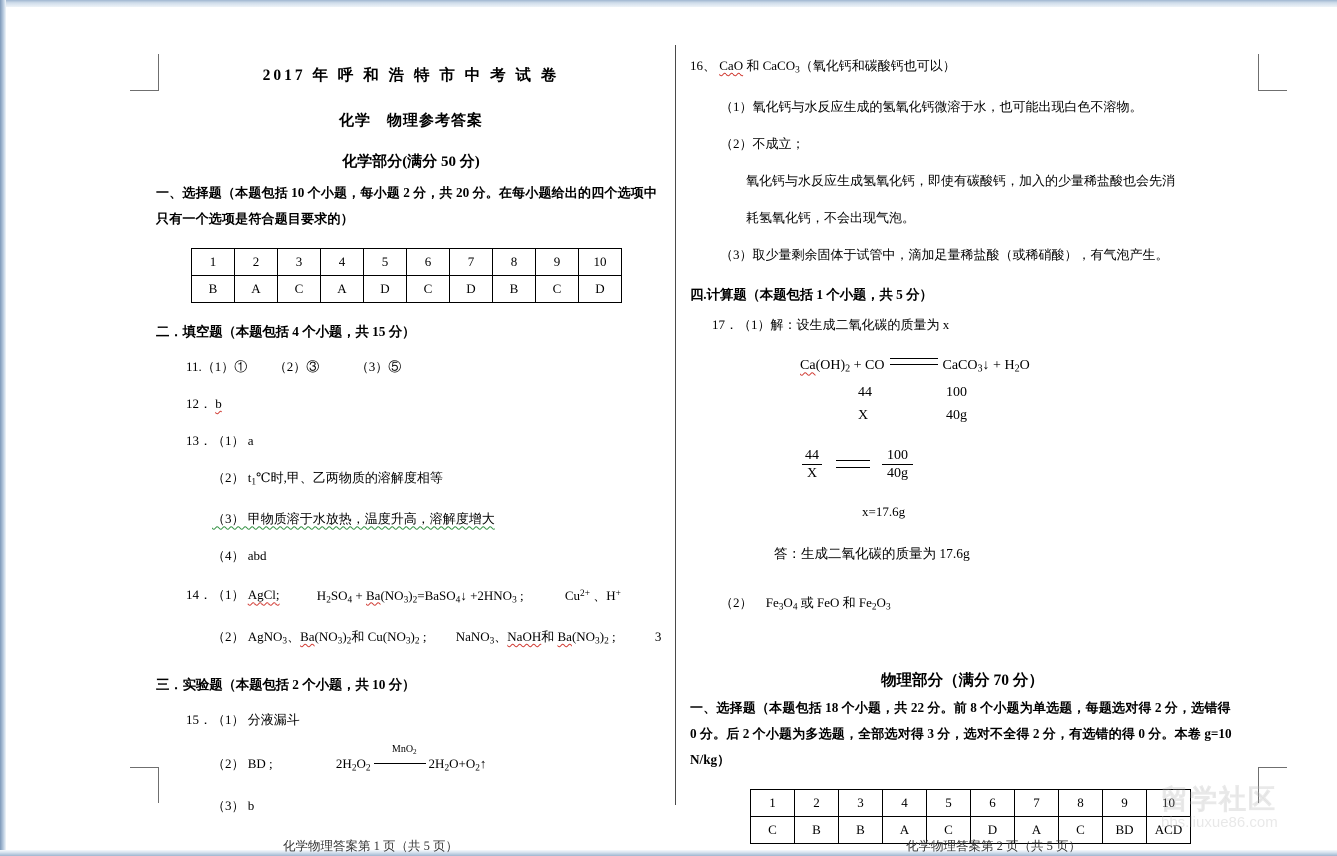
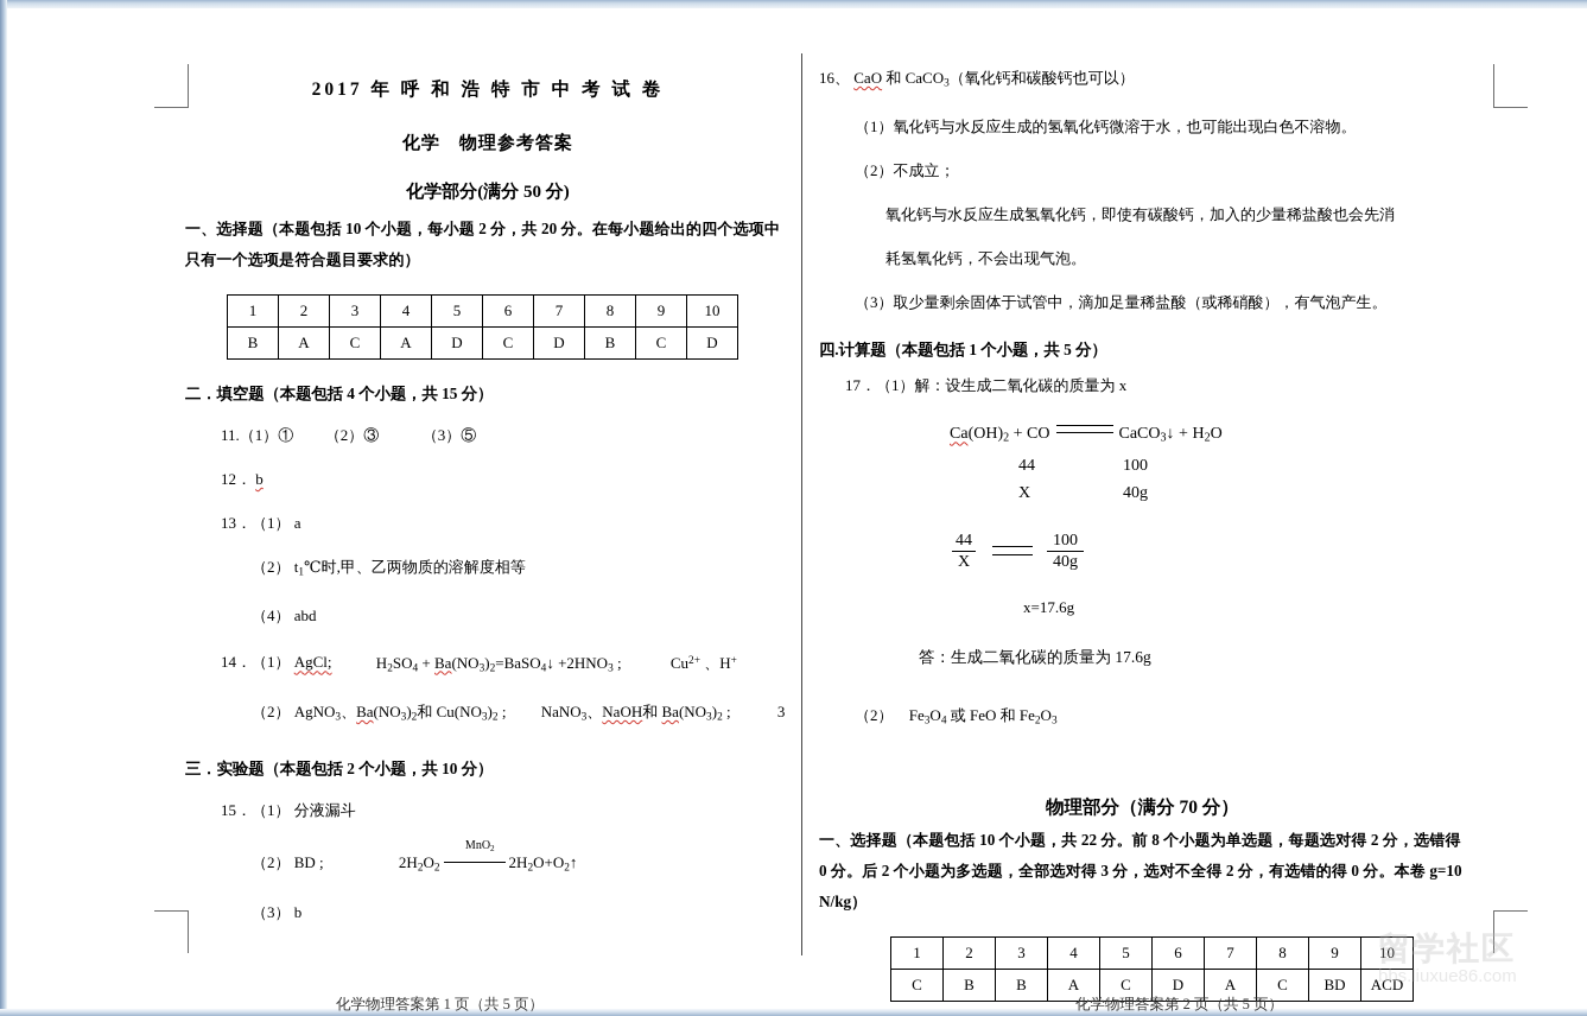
  2017 年 呼 和 浩 特 市 中 考 试 卷
  化学 物理参考答案
  化学部分(满分 50 分)
  一、选择题（本题包括 10 个小题，每小题 2 分，共 20 分。在每小题给出的四个选项中只有一个选项是符合题目要求的）
  1	2	3	4	5	6	7	8	9	10
  B	A	C	A	D	C	D	B	C	D
  二．填空题（本题包括 4 个小题，共 15 分）
  11.（1）① （2）③ （3）⑤
  12． b
  13．（1） a
  （2） t1℃时,甲、乙两物质的溶解度相等
- （3） 甲物质溶于水放热，温度升高，溶解度增大
  （4） abd
  14．（1） AgCl; H2SO4 + Ba(NO3)2=BaSO4↓ +2HNO3 ; Cu2+ 、H+
  （2） AgNO3、Ba(NO3)2和 Cu(NO3)2 ; NaNO3、NaOH和 Ba(NO3)2 ; 3
  三．实验题（本题包括 2 个小题，共 10 分）
  15．（1） 分液漏斗
  （2） BD ;
  MnO2
  2H2O2 2H2O+O2↑
  （3） b
  16、 CaO 和 CaCO3（氧化钙和碳酸钙也可以）
  （1）氧化钙与水反应生成的氢氧化钙微溶于水，也可能出现白色不溶物。
  （2）不成立；
  氧化钙与水反应生成氢氧化钙，即使有碳酸钙，加入的少量稀盐酸也会先消
  耗氢氧化钙，不会出现气泡。
  （3）取少量剩余固体于试管中，滴加足量稀盐酸（或稀硝酸），有气泡产生。
  四.计算题（本题包括 1 个小题，共 5 分）
  17．（1）解：设生成二氧化碳的质量为 x
  Ca(OH)2 + CO CaCO3↓ + H2O
  44 100
  X 40g
  44
  X
  100
  40g
  x=17.6g
  答：生成二氧化碳的质量为 17.6g
  （2） Fe3O4 或 FeO 和 Fe2O3
  物理部分（满分 70 分）
- 一、选择题（本题包括 18 个小题，共 22 分。前 8 个小题为单选题，每题选对得 2 分，选错得 0 分。后 2 个小题为多选题，全部选对得 3 分，选对不全得 2 分，有选错的得 0 分。本卷 g=10 N/kg）
+ 一、选择题（本题包括 10 个小题，共 22 分。前 8 个小题为单选题，每题选对得 2 分，选错得 0 分。后 2 个小题为多选题，全部选对得 3 分，选对不全得 2 分，有选错的得 0 分。本卷 g=10 N/kg）
  1	2	3	4	5	6	7	8	9	10
  C	B	B	A	C	D	A	C	BD	ACD
  化学物理答案第 1 页（共 5 页）
  化学物理答案第 2 页（共 5 页）
  留学社区
  bbs.liuxue86.com
